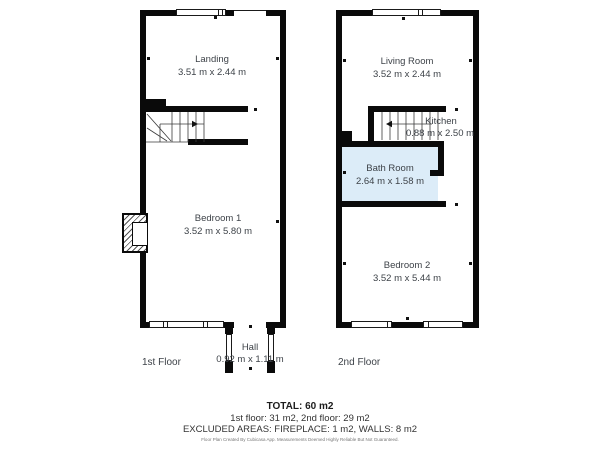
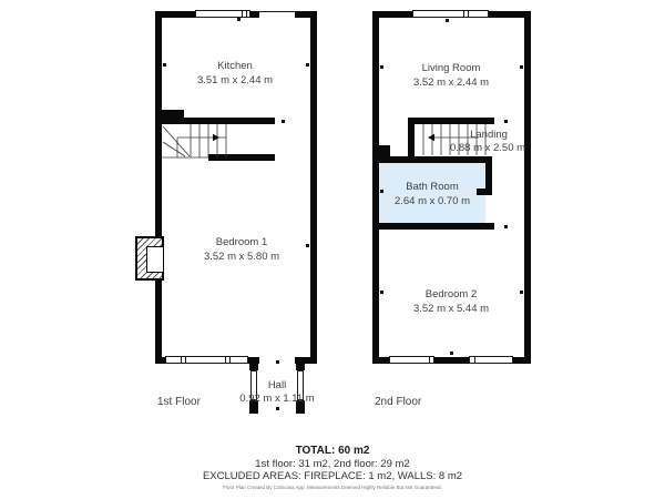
- Landing
+ Kitchen
  3.51 m x 2.44 m
  Bedroom 1
  3.52 m x 5.80 m
  Hall
  0.92 m x 1.11 m
  1st Floor
  Living Room
  3.52 m x 2.44 m
- Kitchen
+ Landing
  0.88 m x 2.50 m
  Bath Room
- 2.64 m x 1.58 m
+ 2.64 m x 0.70 m
  Bedroom 2
  3.52 m x 5.44 m
  2nd Floor
  TOTAL: 60 m2
  1st floor: 31 m2, 2nd floor: 29 m2
  EXCLUDED AREAS: FIREPLACE: 1 m2, WALLS: 8 m2
